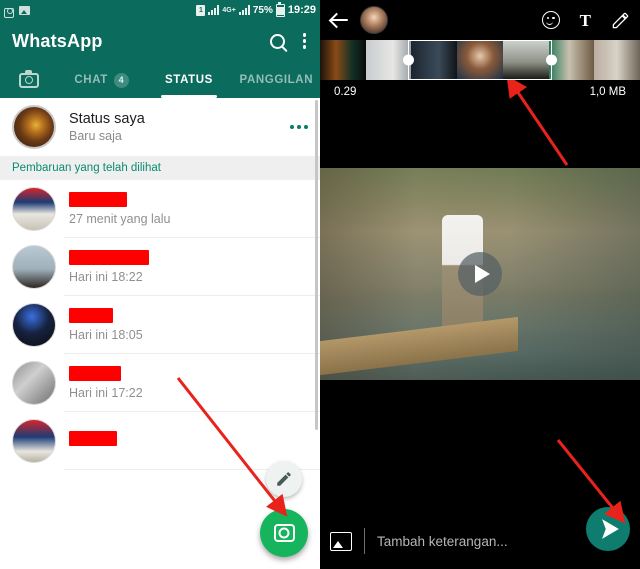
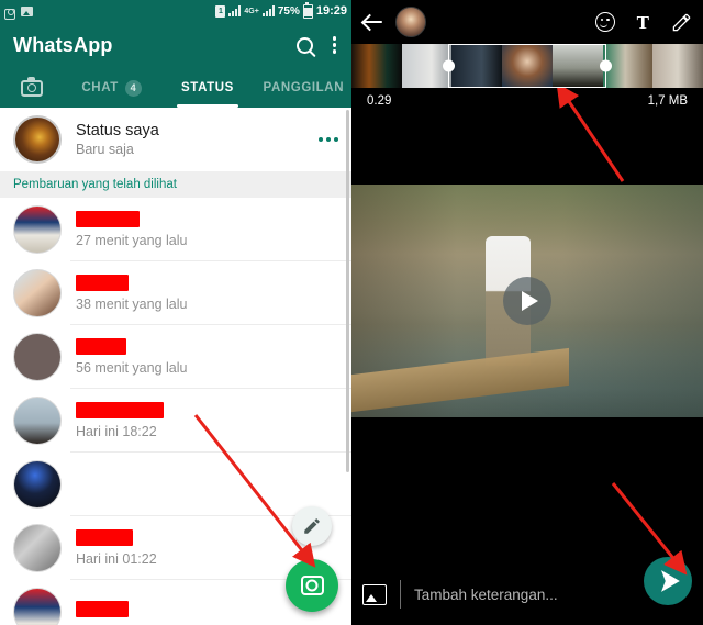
  75%
  19:29
  WhatsApp
  CHAT
  4
  STATUS
  PANGGILAN
  Status saya
  Baru saja
  Pembaruan yang telah dilihat
  27 menit yang lalu
+ 38 menit yang lalu
+ 56 menit yang lalu
  Hari ini 18:22
- Hari ini 18:05
- Hari ini 17:22
+ Hari ini 01:22
  T
  0.29
- 1,0 MB
+ 1,7 MB
  Tambah keterangan...
